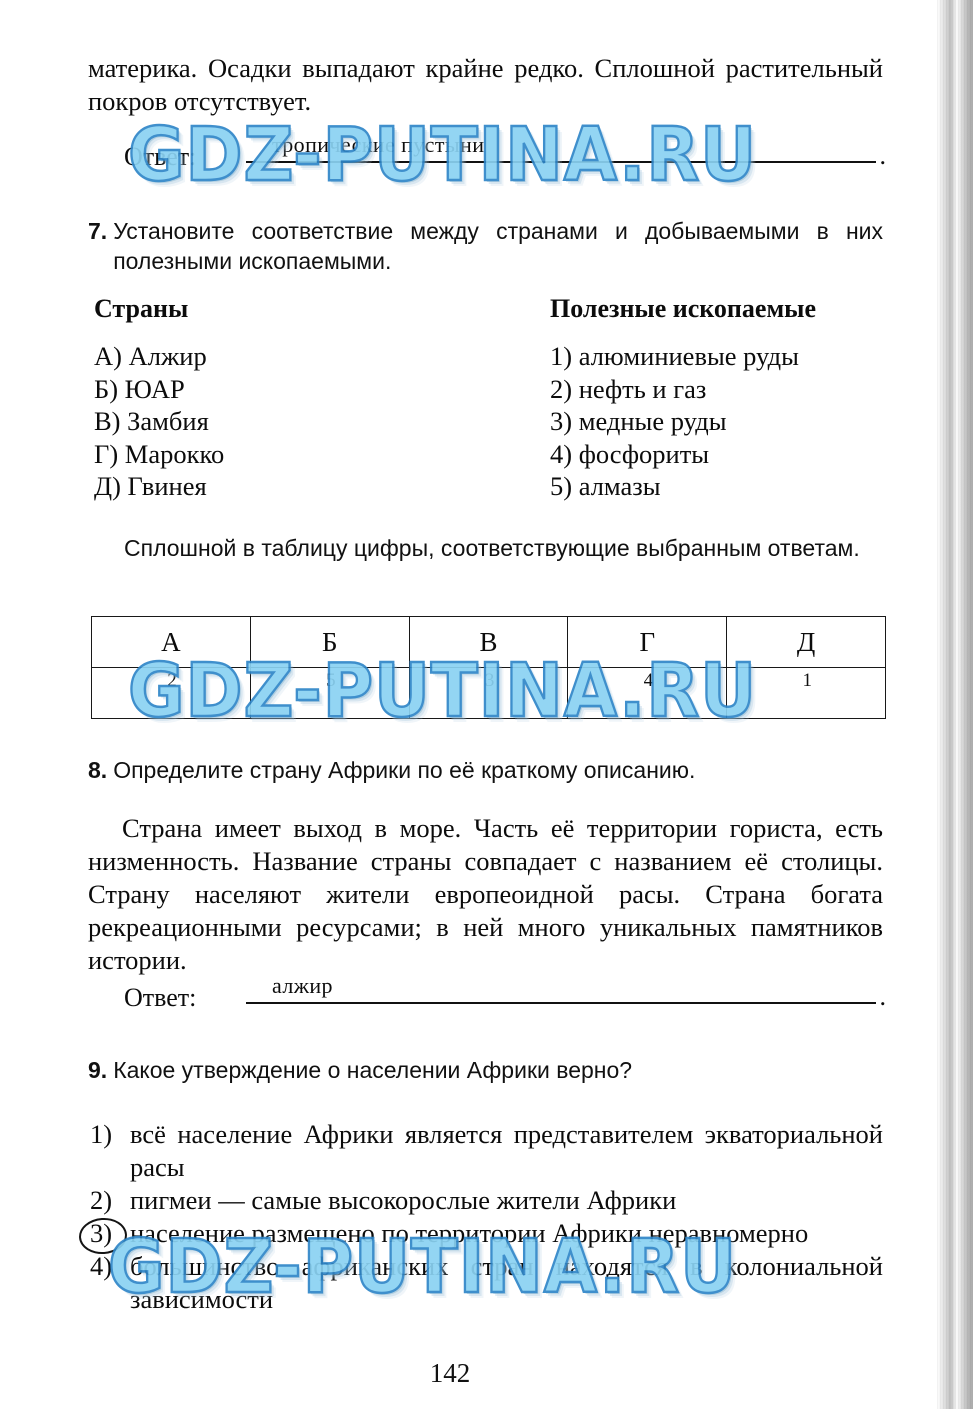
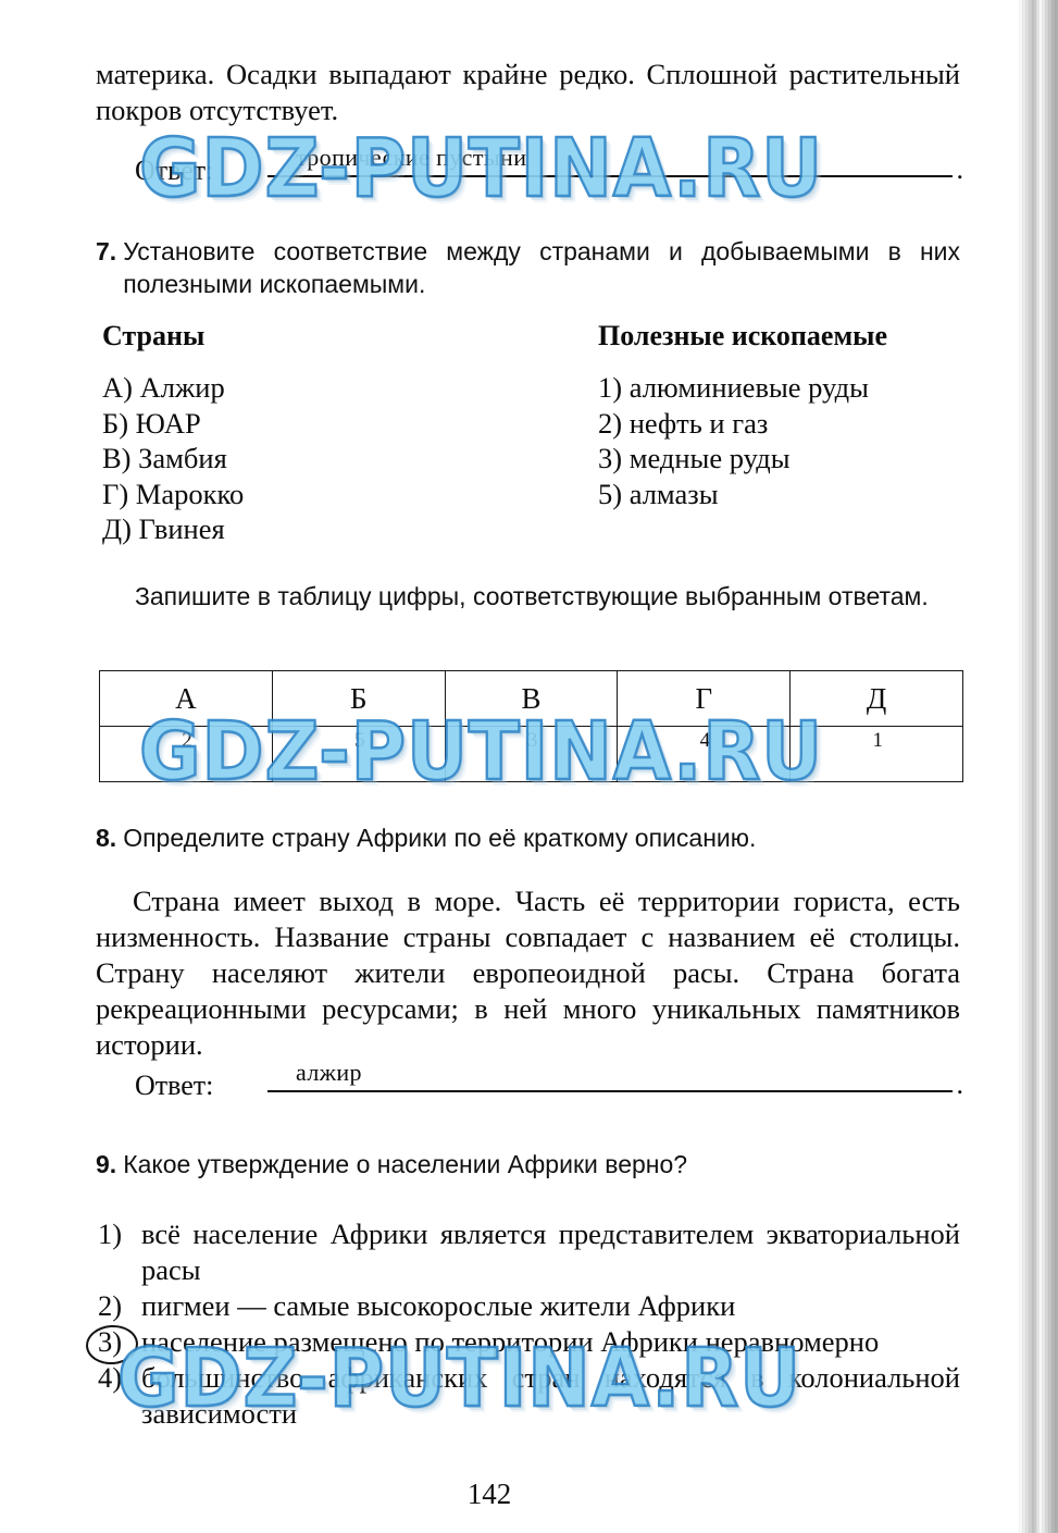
  материка. Осадки выпадают крайне редко. Сплошной растительный покров отсутствует.
  Ответ:
  тропические пустыни
  .
  7.
  Установите соответствие между странами и добываемы­ми в них полезными ископаемыми.
  Страны
  Полезные ископаемые
  А) Алжир
  Б) ЮАР
  В) Замбия
  Г) Марокко
  Д) Гвинея
  1) алюминиевые руды
  2) нефть и газ
  3) медные руды
- 4) фосфориты
  5) алмазы
- Сплошной в таблицу цифры, соответствующие выбран­ным ответам.
+ Запишите в таблицу цифры, соответствующие выбран­ным ответам.
  А	Б	В	Г	Д
  2	5	3	4	1
  8.
  Определите страну Африки по её краткому описанию.
  Страна имеет выход в море. Часть её территории гориста, есть низменность. Название страны совпадает с названием её столицы. Страну населяют жители европеоидной расы. Страна богата рекреационными ресурсами; в ней много уникальных памятников истории.
  Ответ:
  алжир
  .
  9.
  Какое утверждение о населении Африки верно?
  1)
  всё население Африки является представителем экваториальной расы
  2)
  пигмеи — самые высокорослые жители Африки
  3)
  население размещено по территории Африки неравномерно
  4)
  большинство африканских стран находятся в колониальной зависимости
  GDZ-PUTINA.RU
  GDZ-PUTINA.RU
  GDZ-PUTINA.RU
  142
